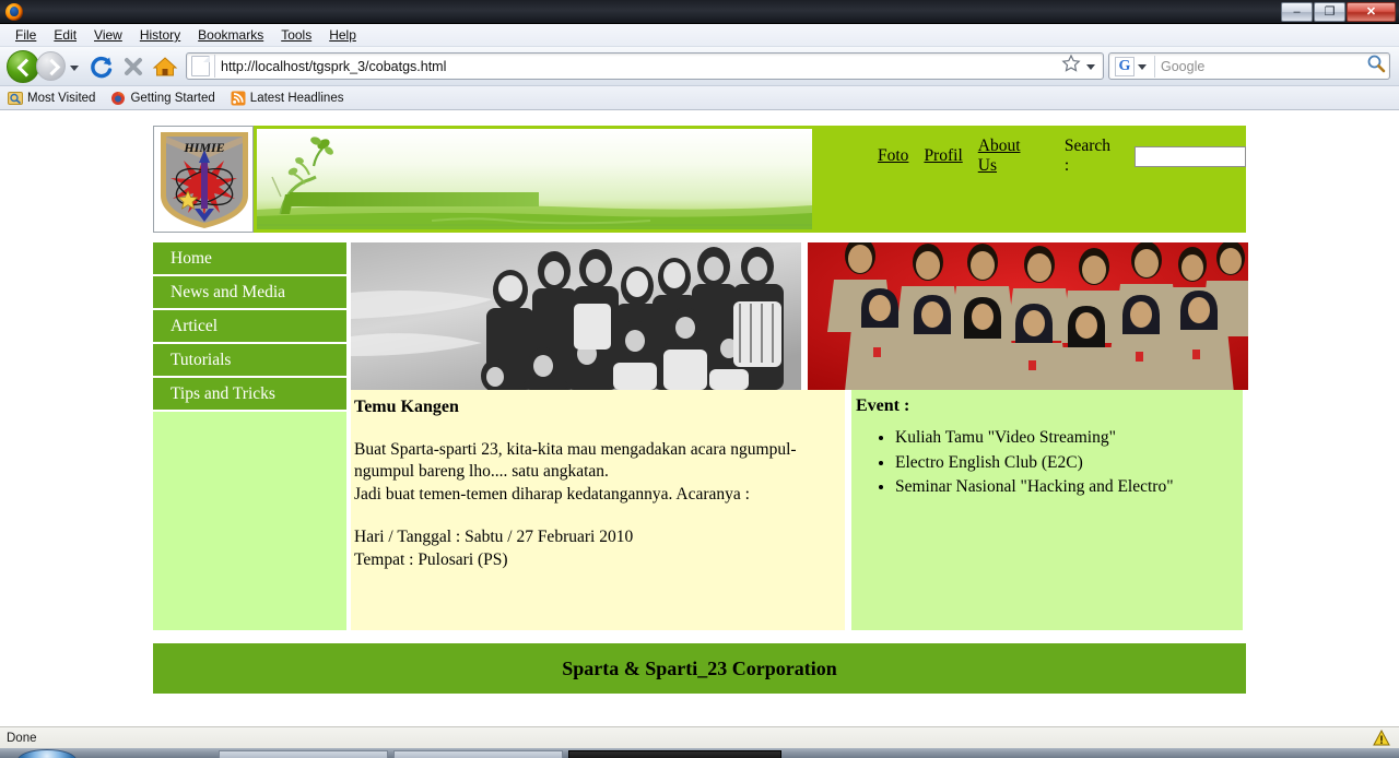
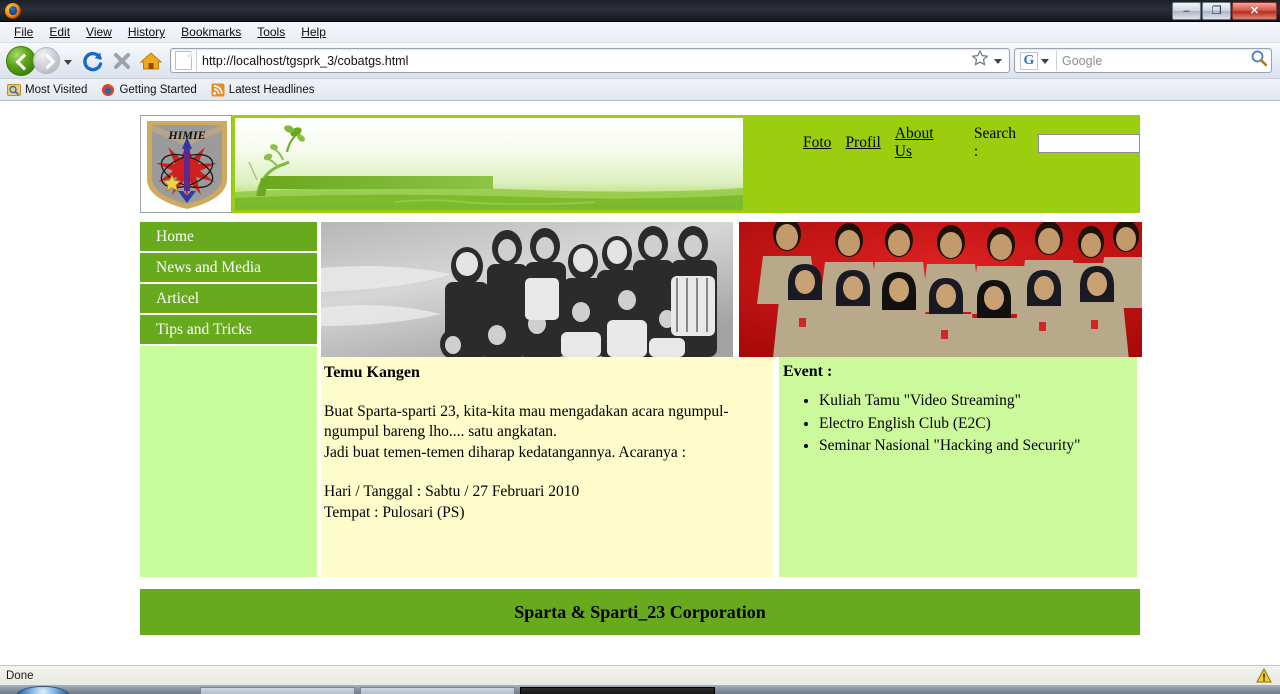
  –
  ❐
  ✕
  File
  Edit
  View
  History
  Bookmarks
  Tools
  Help
  http://localhost/tgsprk_3/cobatgs.html
  G
  Google
  Most Visited
  Getting Started
  Latest Headlines
  HIMIE
  Foto
  Profil
  About Us
  Search :
  Home
  News and Media
  Articel
- Tutorials
  Tips and Tricks
  Temu Kangen
  Buat Sparta-sparti 23, kita-kita mau mengadakan acara ngumpul-ngumpul bareng lho.... satu angkatan.
  Jadi buat temen-temen diharap kedatangannya. Acaranya :
  Hari / Tanggal : Sabtu / 27 Februari 2010
  Tempat : Pulosari (PS)
  Event :
  Kuliah Tamu "Video Streaming"
  Electro English Club (E2C)
- Seminar Nasional "Hacking and Electro"
+ Seminar Nasional "Hacking and Security"
  Sparta & Sparti_23 Corporation
  Done
